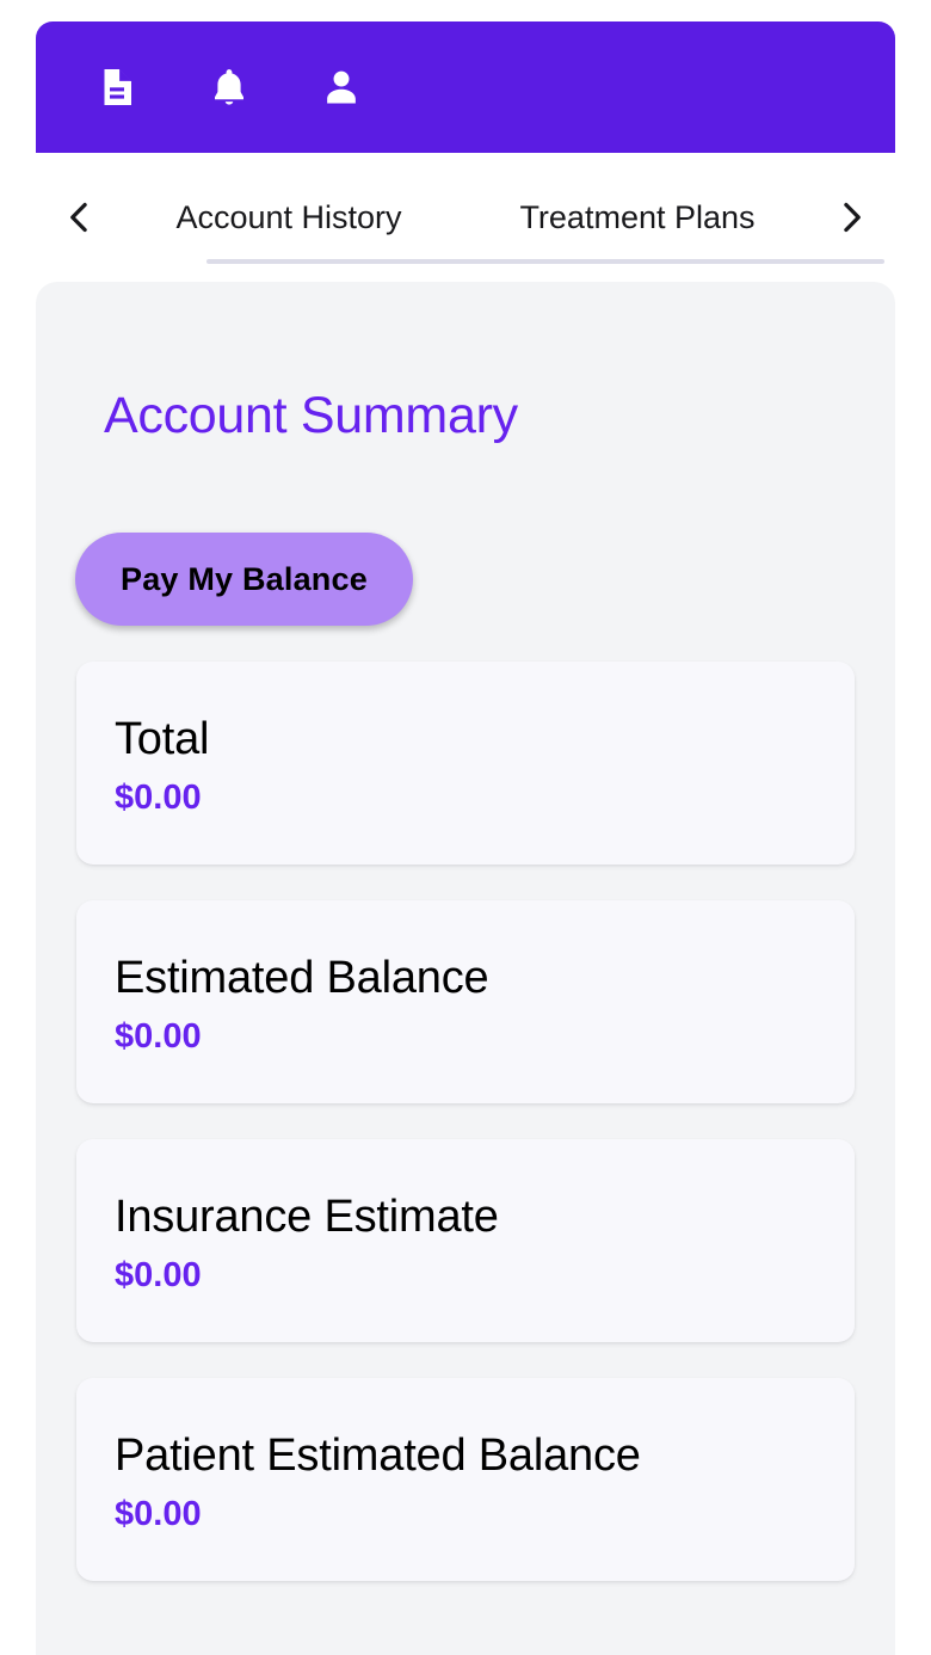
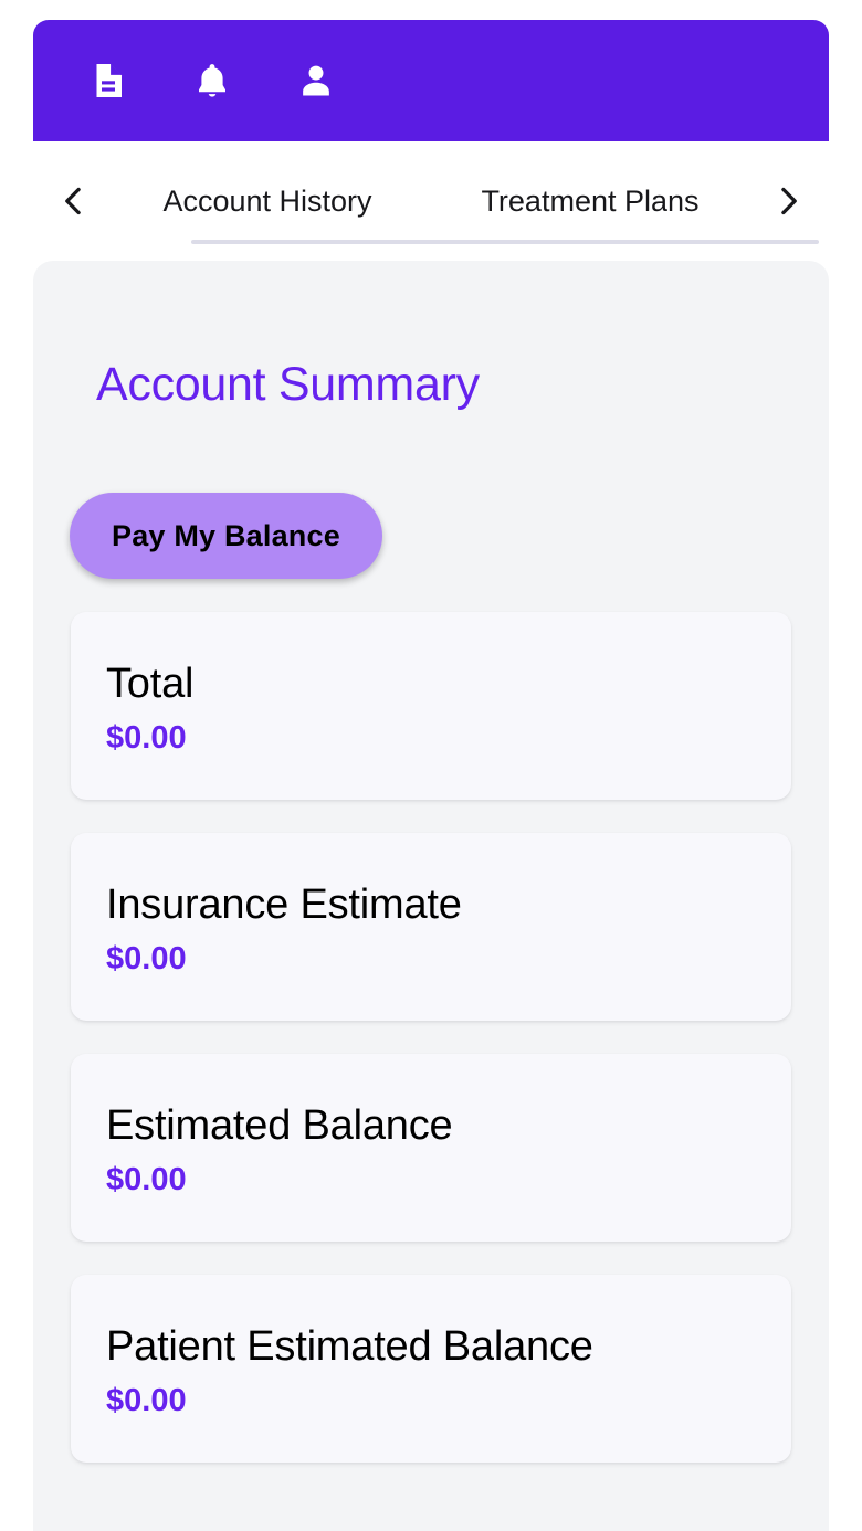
  Account History
  Treatment Plans
  Account Summary
  Pay My Balance
  Total
  $0.00
- Estimated Balance
+ Insurance Estimate
  $0.00
- Insurance Estimate
+ Estimated Balance
  $0.00
  Patient Estimated Balance
  $0.00
